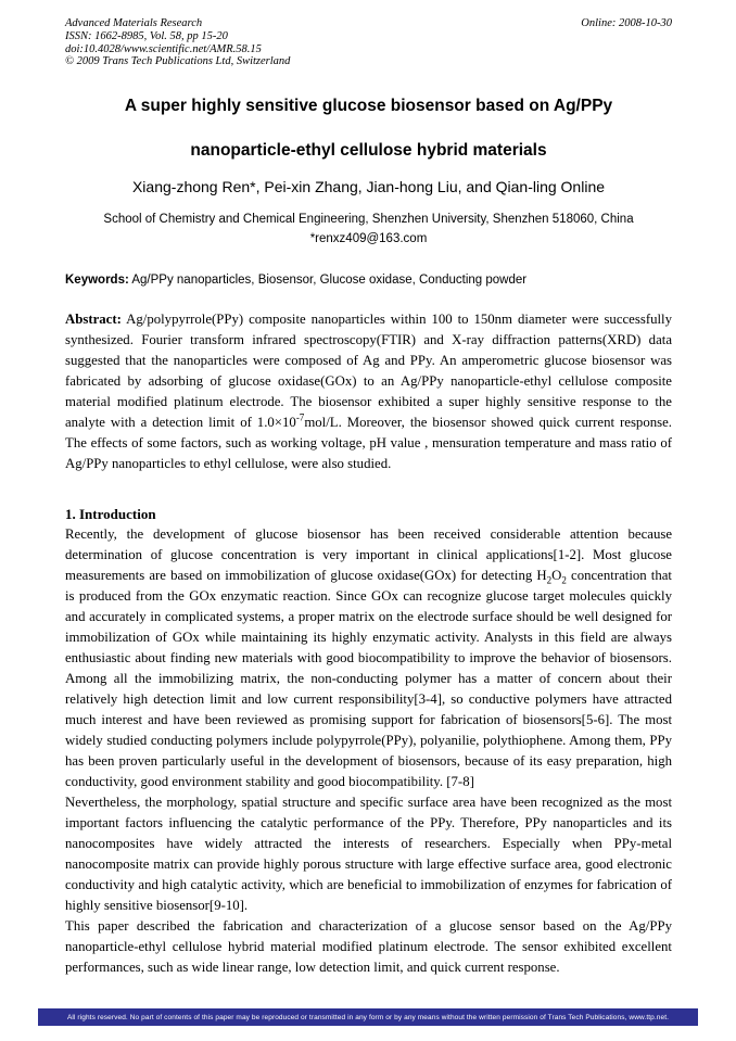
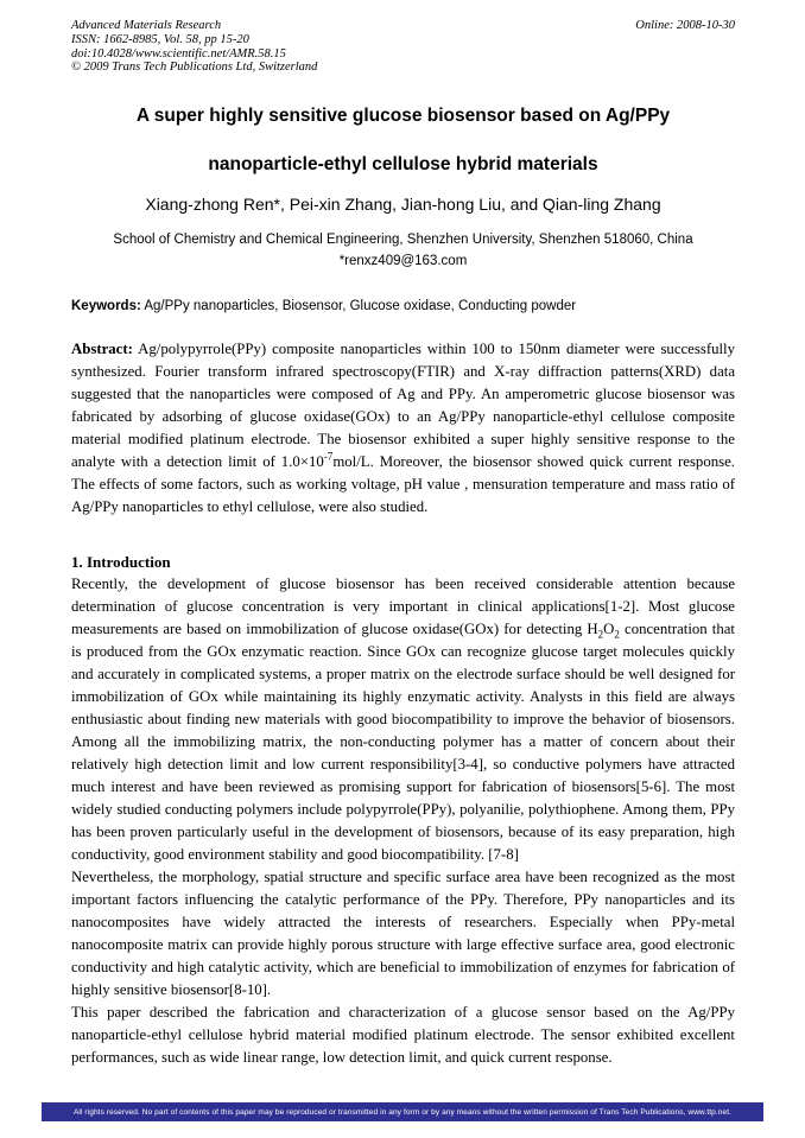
  Advanced Materials Research
  ISSN: 1662-8985, Vol. 58, pp 15-20
  doi:10.4028/www.scientific.net/AMR.58.15
  © 2009 Trans Tech Publications Ltd, Switzerland
  Online: 2008-10-30
  A super highly sensitive glucose biosensor based on Ag/PPy
  nanoparticle-ethyl cellulose hybrid materials
- Xiang-zhong Ren*, Pei-xin Zhang, Jian-hong Liu, and Qian-ling Online
+ Xiang-zhong Ren*, Pei-xin Zhang, Jian-hong Liu, and Qian-ling Zhang
  School of Chemistry and Chemical Engineering, Shenzhen University, Shenzhen 518060, China
  *renxz409@163.com
  Keywords: Ag/PPy nanoparticles, Biosensor, Glucose oxidase, Conducting powder
  Abstract: Ag/polypyrrole(PPy) composite nanoparticles within 100 to 150nm diameter were successfully synthesized. Fourier transform infrared spectroscopy(FTIR) and X-ray diffraction patterns(XRD) data suggested that the nanoparticles were composed of Ag and PPy. An amperometric glucose biosensor was fabricated by adsorbing of glucose oxidase(GOx) to an Ag/PPy nanoparticle-ethyl cellulose composite material modified platinum electrode. The biosensor exhibited a super highly sensitive response to the analyte with a detection limit of 1.0×10-7mol/L. Moreover, the biosensor showed quick current response. The effects of some factors, such as working voltage, pH value , mensuration temperature and mass ratio of Ag/PPy nanoparticles to ethyl cellulose, were also studied.
  1. Introduction
  Recently, the development of glucose biosensor has been received considerable attention because determination of glucose concentration is very important in clinical applications[1-2]. Most glucose measurements are based on immobilization of glucose oxidase(GOx) for detecting H2O2 concentration that is produced from the GOx enzymatic reaction. Since GOx can recognize glucose target molecules quickly and accurately in complicated systems, a proper matrix on the electrode surface should be well designed for immobilization of GOx while maintaining its highly enzymatic activity. Analysts in this field are always enthusiastic about finding new materials with good biocompatibility to improve the behavior of biosensors. Among all the immobilizing matrix, the non-conducting polymer has a matter of concern about their relatively high detection limit and low current responsibility[3-4], so conductive polymers have attracted much interest and have been reviewed as promising support for fabrication of biosensors[5-6]. The most widely studied conducting polymers include polypyrrole(PPy), polyanilie, polythiophene. Among them, PPy has been proven particularly useful in the development of biosensors, because of its easy preparation, high conductivity, good environment stability and good biocompatibility. [7-8]
- Nevertheless, the morphology, spatial structure and specific surface area have been recognized as the most important factors influencing the catalytic performance of the PPy. Therefore, PPy nanoparticles and its nanocomposites have widely attracted the interests of researchers. Especially when PPy-metal nanocomposite matrix can provide highly porous structure with large effective surface area, good electronic conductivity and high catalytic activity, which are beneficial to immobilization of enzymes for fabrication of highly sensitive biosensor[9-10].
+ Nevertheless, the morphology, spatial structure and specific surface area have been recognized as the most important factors influencing the catalytic performance of the PPy. Therefore, PPy nanoparticles and its nanocomposites have widely attracted the interests of researchers. Especially when PPy-metal nanocomposite matrix can provide highly porous structure with large effective surface area, good electronic conductivity and high catalytic activity, which are beneficial to immobilization of enzymes for fabrication of highly sensitive biosensor[8-10].
  This paper described the fabrication and characterization of a glucose sensor based on the Ag/PPy nanoparticle-ethyl cellulose hybrid material modified platinum electrode. The sensor exhibited excellent performances, such as wide linear range, low detection limit, and quick current response.
